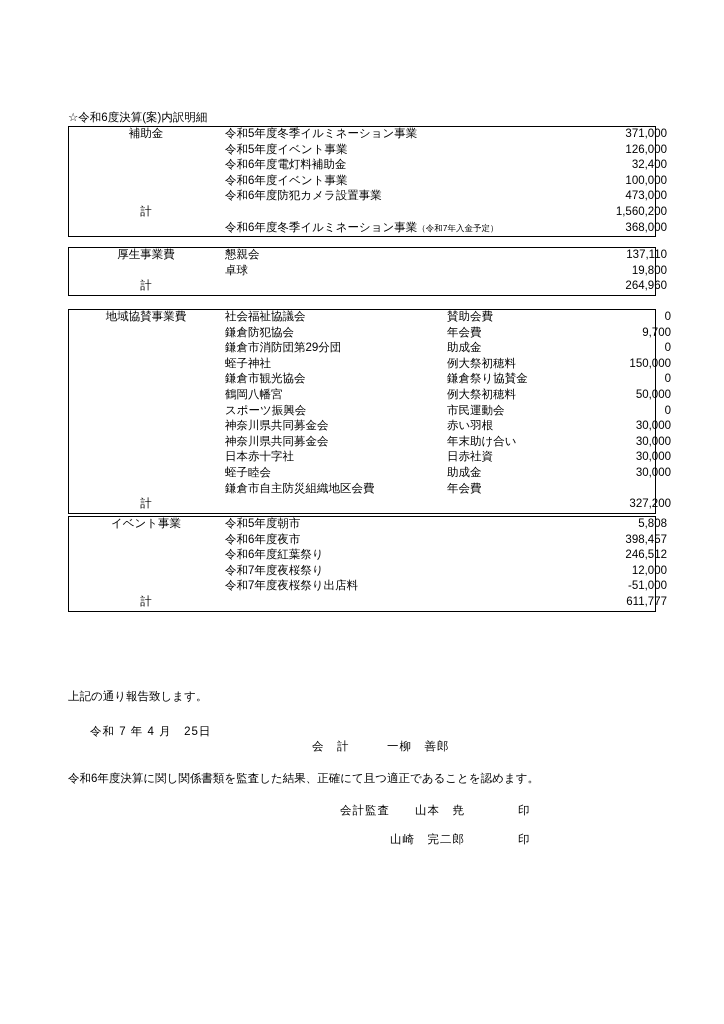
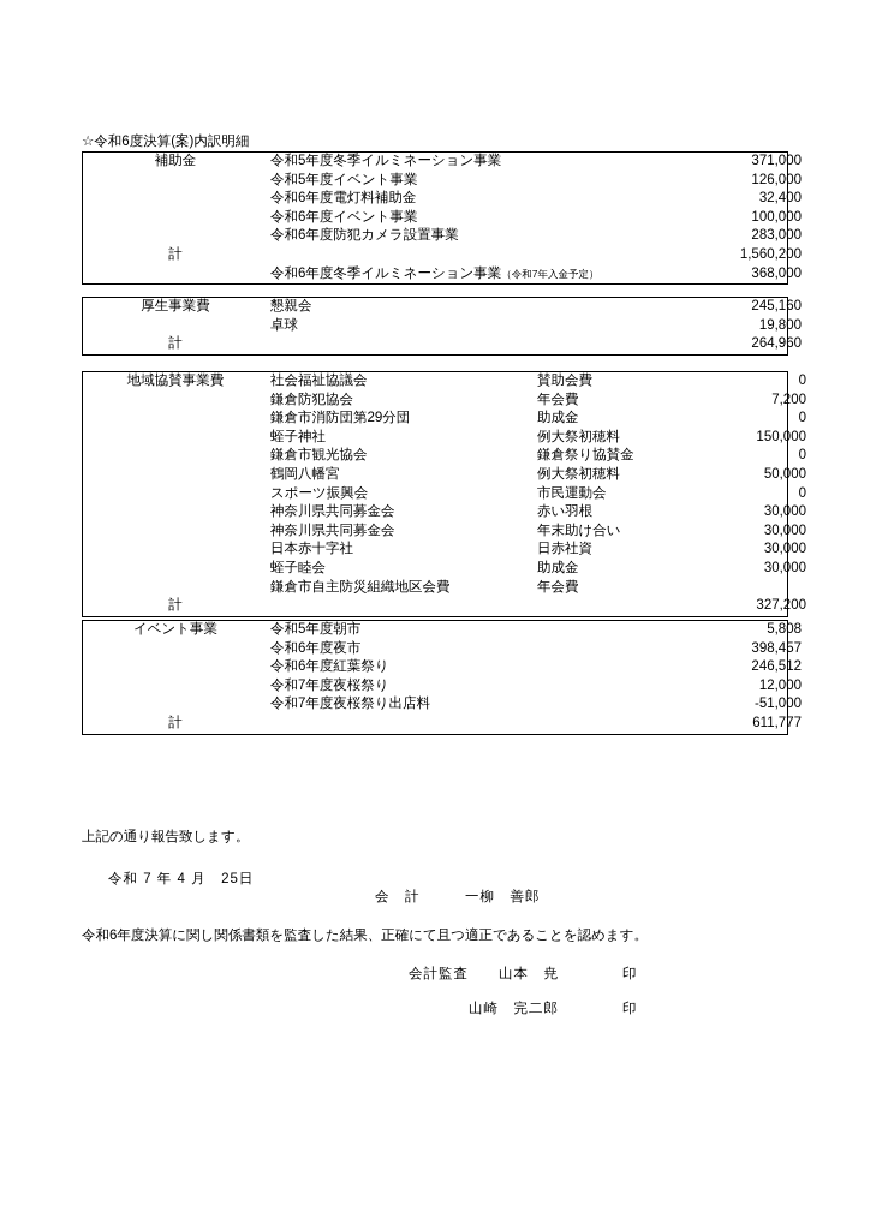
  ☆令和6度決算(案)内訳明細
  補助金	令和5年度冬季イルミネーション事業	371,000
  	令和5年度イベント事業	126,000
  	令和6年度電灯料補助金	32,400
  	令和6年度イベント事業	100,000
- 	令和6年度防犯カメラ設置事業	473,000
+ 	令和6年度防犯カメラ設置事業	283,000
  計		1,560,200
  	令和6年度冬季イルミネーション事業（令和7年入金予定）	368,000
- 厚生事業費	懇親会	137,110
+ 厚生事業費	懇親会	245,160
  	卓球	19,800
  計		264,960
  地域協賛事業費	社会福祉協議会	賛助会費	0
- 	鎌倉防犯協会	年会費	9,700
+ 	鎌倉防犯協会	年会費	7,200
  	鎌倉市消防団第29分団	助成金	0
  	蛭子神社	例大祭初穂料	150,000
  	鎌倉市観光協会	鎌倉祭り協賛金	0
  	鶴岡八幡宮	例大祭初穂料	50,000
  	スポーツ振興会	市民運動会	0
  	神奈川県共同募金会	赤い羽根	30,000
  	神奈川県共同募金会	年末助け合い	30,000
  	日本赤十字社	日赤社資	30,000
  	蛭子睦会	助成金	30,000
  	鎌倉市自主防災組織地区会費	年会費
  計			327,200
  イベント事業	令和5年度朝市	5,808
  	令和6年度夜市	398,457
  	令和6年度紅葉祭り	246,512
  	令和7年度夜桜祭り	12,000
  	令和7年度夜桜祭り出店料	-51,000
  計		611,777
  上記の通り報告致します。
  令和 7 年 4 月 25日
  会 計 一柳 善郎
  令和6年度決算に関し関係書類を監査した結果、正確にて且つ適正であることを認めます。
  会計監査 山本 尭
  印
  山崎 完二郎
  印
